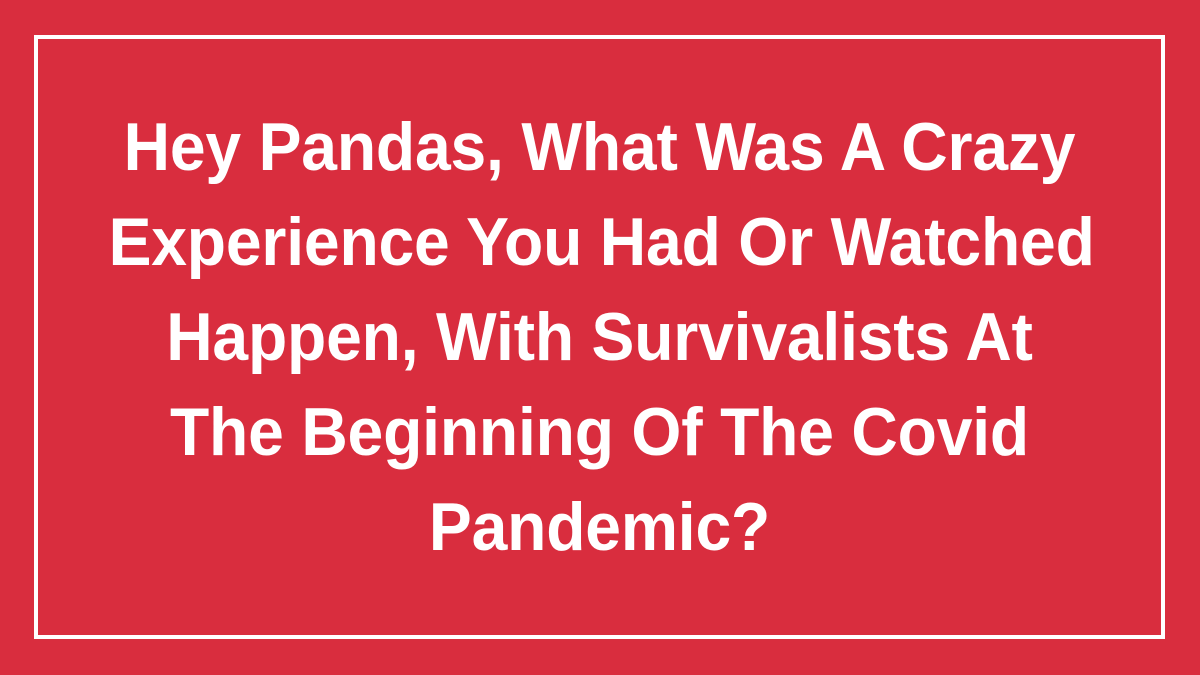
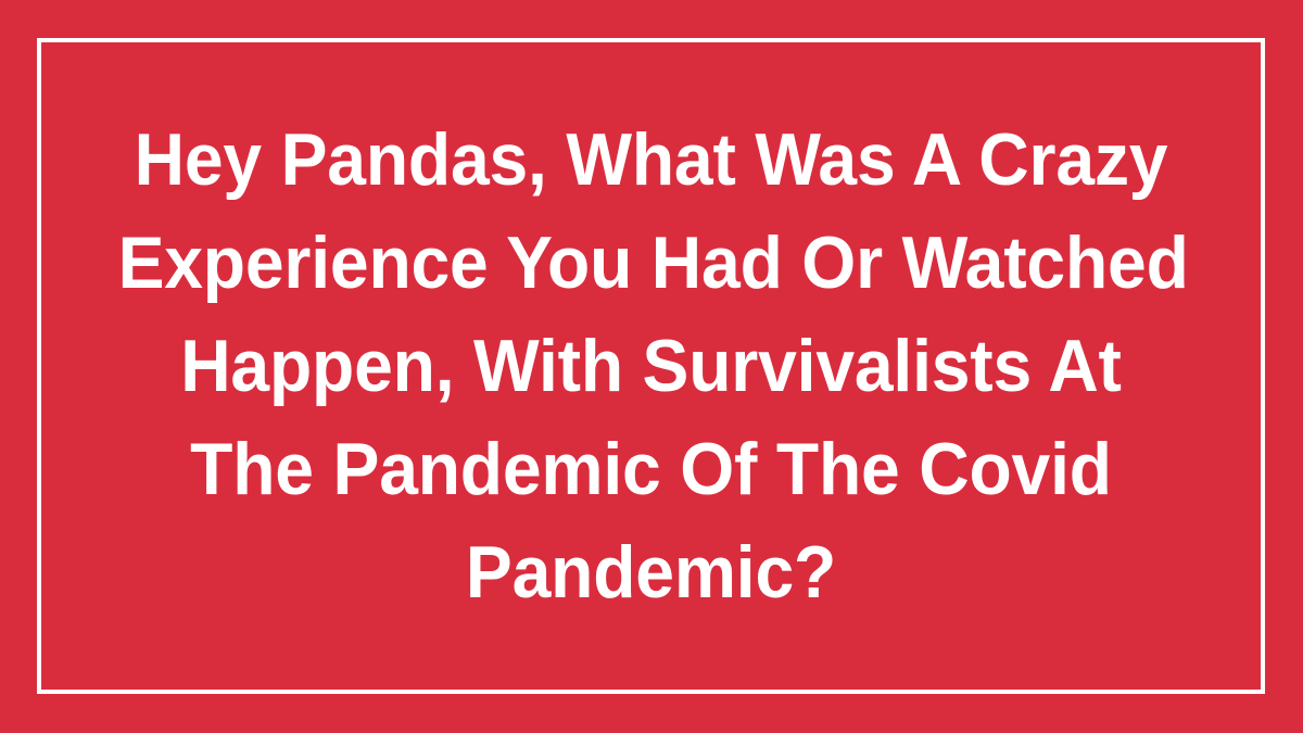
  Hey Pandas, What Was A Crazy
  Experience You Had Or Watched
  Happen, With Survivalists At
- The Beginning Of The Covid
+ The Pandemic Of The Covid
  Pandemic?
